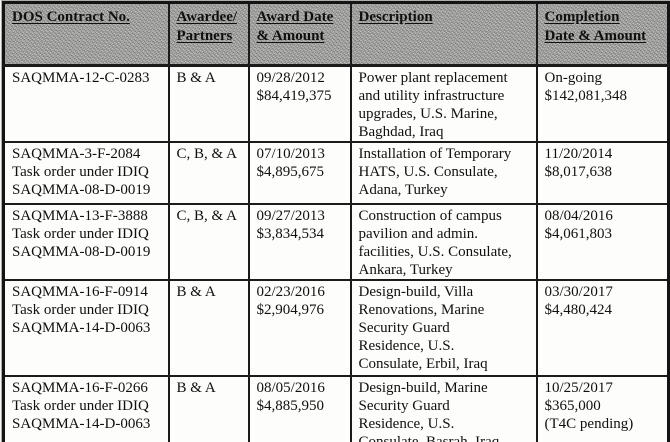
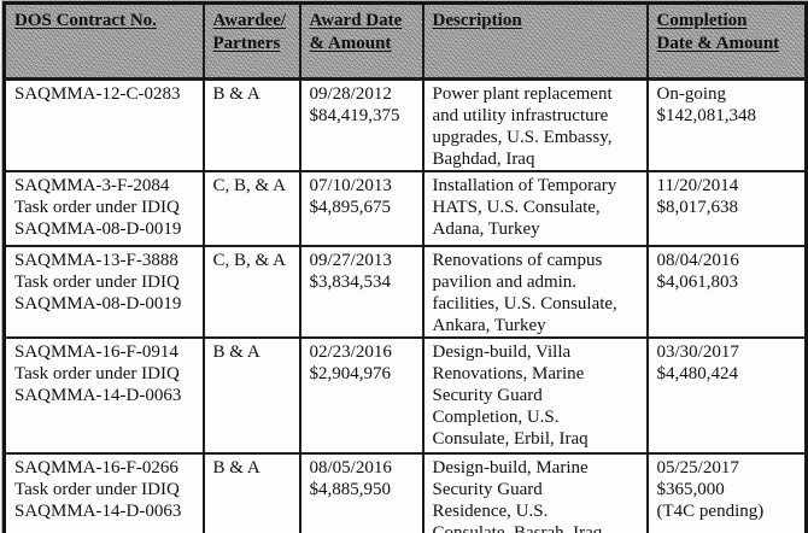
  DOS Contract No.	Awardee/ Partners	Award Date & Amount	Description	Completion Date & Amount
- SAQMMA-12-C-0283	B & A	09/28/2012 $84,419,375	Power plant replacement and utility infrastructure upgrades, U.S. Marine, Baghdad, Iraq	On-going $142,081,348
+ SAQMMA-12-C-0283	B & A	09/28/2012 $84,419,375	Power plant replacement and utility infrastructure upgrades, U.S. Embassy, Baghdad, Iraq	On-going $142,081,348
  SAQMMA-3-F-2084 Task order under IDIQ SAQMMA-08-D-0019	C, B, & A	07/10/2013 $4,895,675	Installation of Temporary HATS, U.S. Consulate, Adana, Turkey	11/20/2014 $8,017,638
- SAQMMA-13-F-3888 Task order under IDIQ SAQMMA-08-D-0019	C, B, & A	09/27/2013 $3,834,534	Construction of campus pavilion and admin. facilities, U.S. Consulate, Ankara, Turkey	08/04/2016 $4,061,803
+ SAQMMA-13-F-3888 Task order under IDIQ SAQMMA-08-D-0019	C, B, & A	09/27/2013 $3,834,534	Renovations of campus pavilion and admin. facilities, U.S. Consulate, Ankara, Turkey	08/04/2016 $4,061,803
- SAQMMA-16-F-0914 Task order under IDIQ SAQMMA-14-D-0063	B & A	02/23/2016 $2,904,976	Design-build, Villa Renovations, Marine Security Guard Residence, U.S. Consulate, Erbil, Iraq	03/30/2017 $4,480,424
+ SAQMMA-16-F-0914 Task order under IDIQ SAQMMA-14-D-0063	B & A	02/23/2016 $2,904,976	Design-build, Villa Renovations, Marine Security Guard Completion, U.S. Consulate, Erbil, Iraq	03/30/2017 $4,480,424
- SAQMMA-16-F-0266 Task order under IDIQ SAQMMA-14-D-0063	B & A	08/05/2016 $4,885,950	Design-build, Marine Security Guard Residence, U.S.	10/25/2017 $365,000 (T4C pending)
+ SAQMMA-16-F-0266 Task order under IDIQ SAQMMA-14-D-0063	B & A	08/05/2016 $4,885,950	Design-build, Marine Security Guard Residence, U.S.	05/25/2017 $365,000 (T4C pending)
